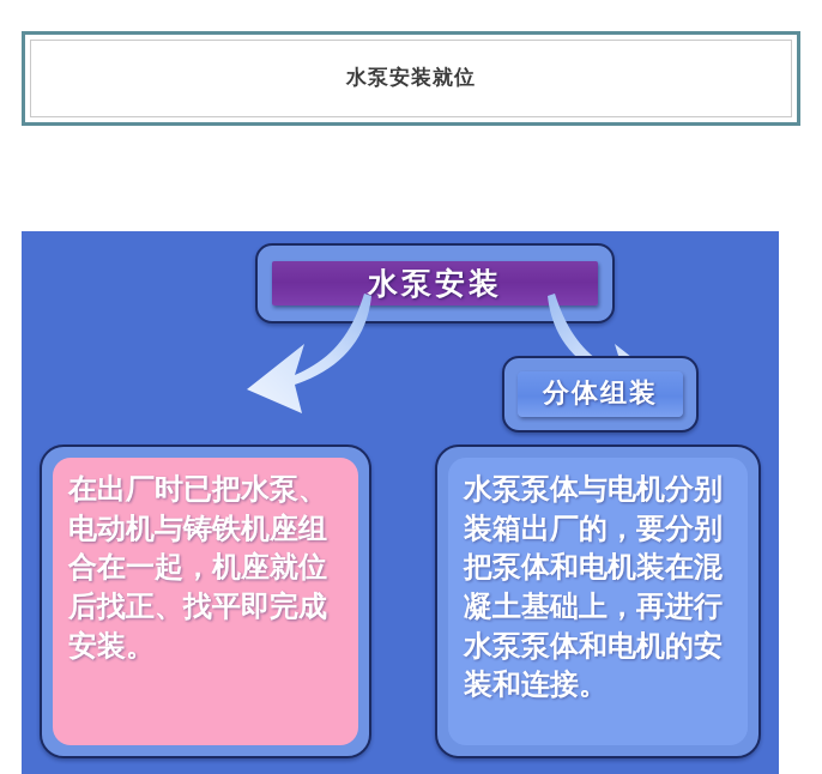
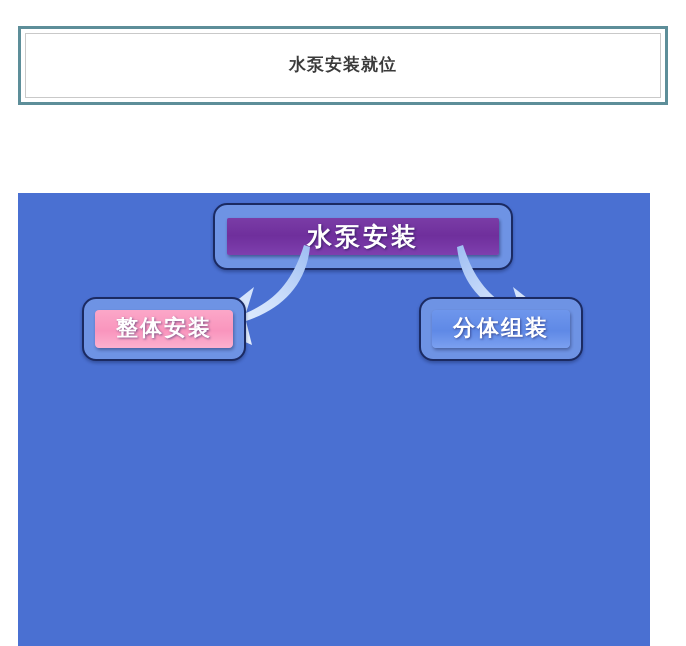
  水泵安装就位
  水泵安装
+ 整体安装
  分体组装
- 在出厂时已把水泵、电动机与铸铁机座组合在一起，机座就位后找正、找平即完成安装。
- 水泵泵体与电机分别装箱出厂的，要分别把泵体和电机装在混凝土基础上，再进行水泵泵体和电机的安装和连接。
